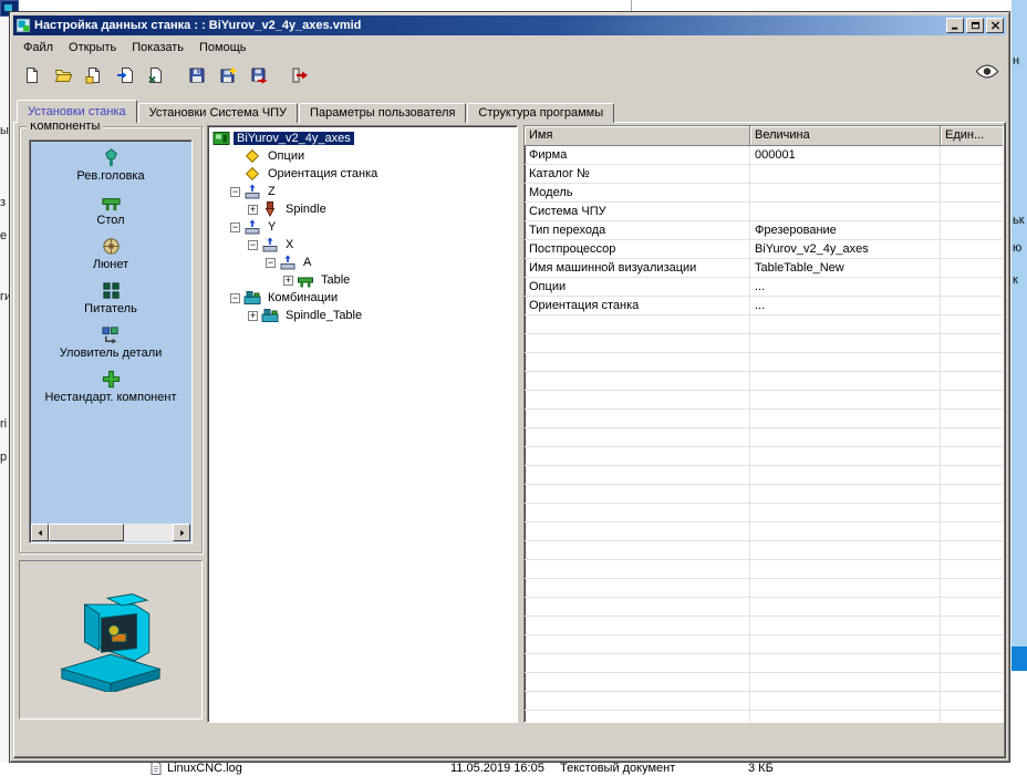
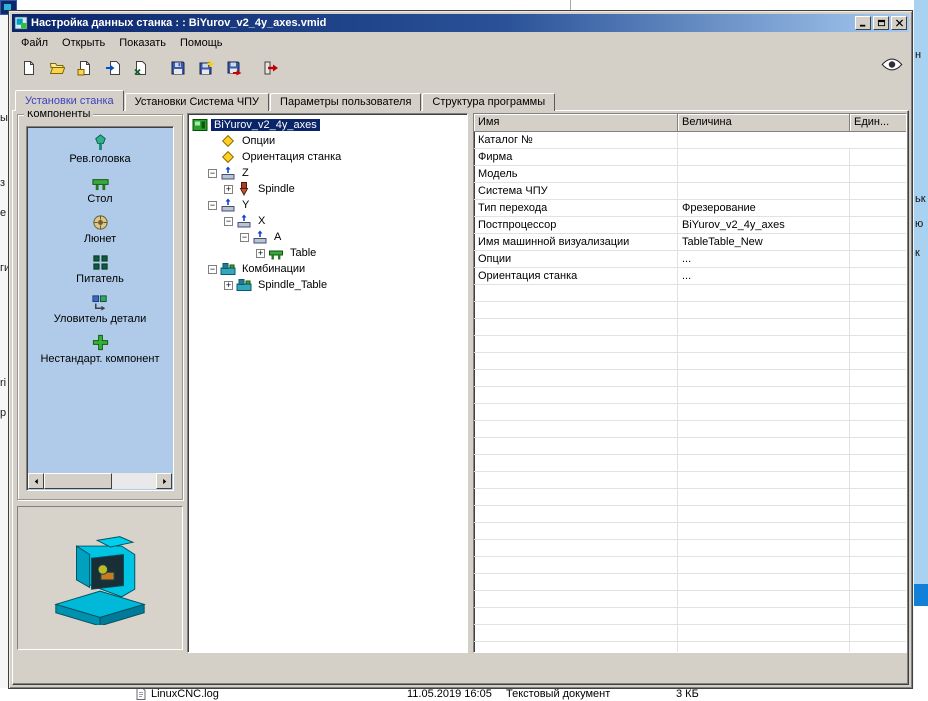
  ы
  з
  е
  ri
  р
  н
  ьк
  ю
  к
  LinuxCNC.log
  11.05.2019 16:05
  Текстовый документ
  3 КБ
  Настройка данных станка : : BiYurov_v2_4y_axes.vmid
  Файл
  Открыть
  Показать
  Помощь
  Установки станка
  Установки Система ЧПУ
  Параметры пользователя
  Структура программы
  Компоненты
  Рев.головка
  Стол
  Люнет
  Питатель
  Уловитель детали
  Нестандарт. компонент
  BiYurov_v2_4y_axes
  Опции
  Ориентация станка
  −
  Z
  +
  Spindle
  −
  Y
  −
  X
  −
  A
  +
  Table
  −
  Комбинации
  +
  Spindle_Table
  Имя
  Величина
  Един...
- Фирма
+ Каталог №
- 000001
- Каталог №
+ Фирма
  Модель
  Система ЧПУ
  Тип перехода
  Фрезерование
  Постпроцессор
  BiYurov_v2_4y_axes
  Имя машинной визуализации
  TableTable_New
  Опции
  ...
  Ориентация станка
  ...
